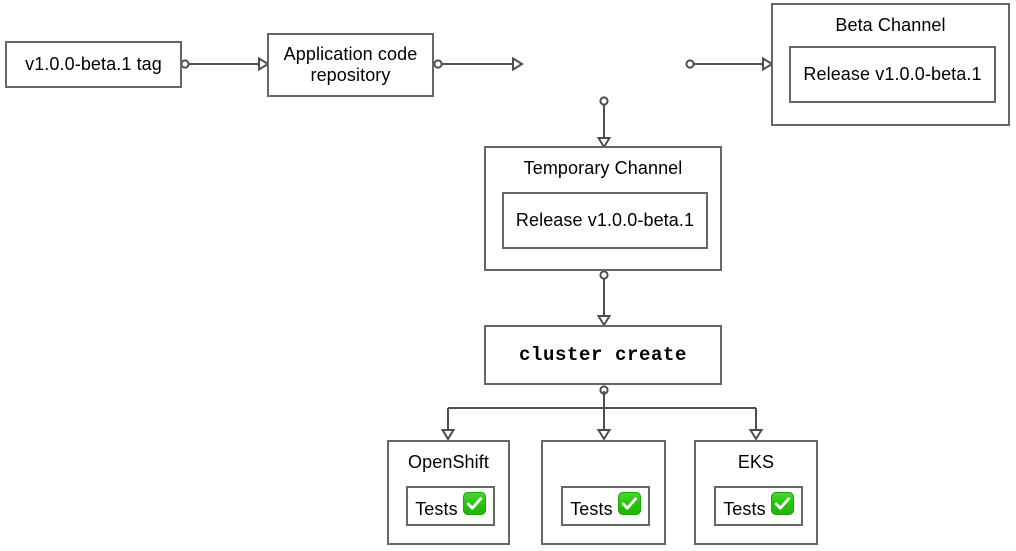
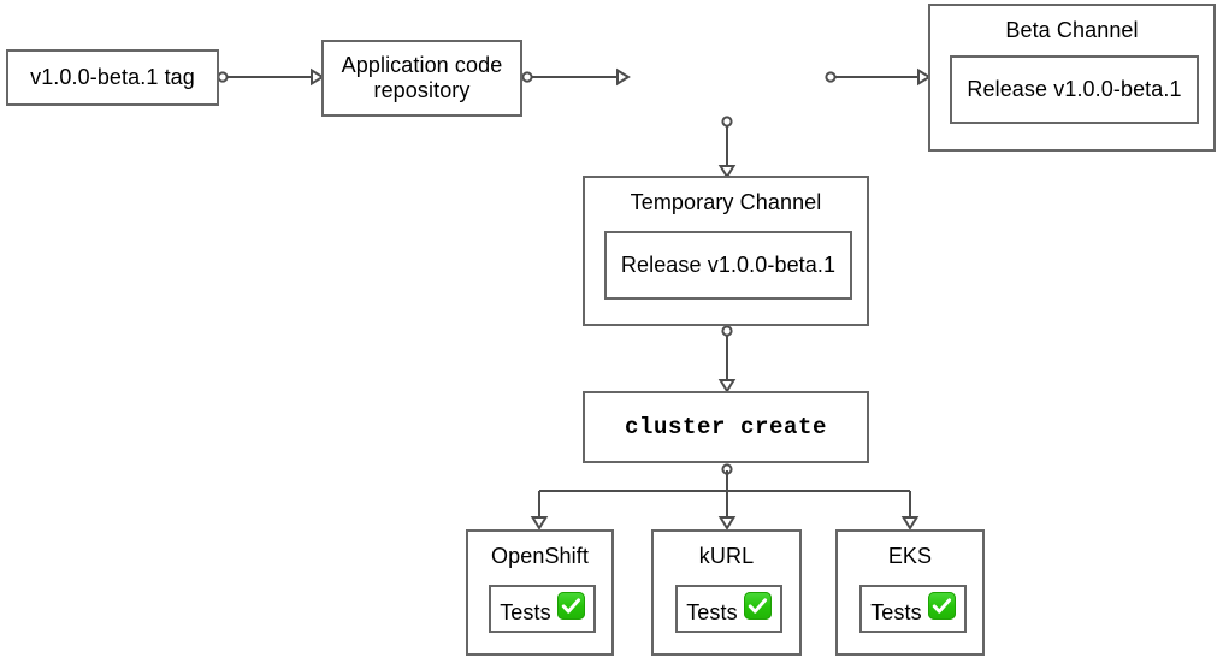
  v1.0.0-beta.1 tag
  Application code
  repository
  Beta Channel
  Release v1.0.0-beta.1
  Temporary Channel
  Release v1.0.0-beta.1
  cluster create
  OpenShift
  Tests
+ kURL
  Tests
  EKS
  Tests
